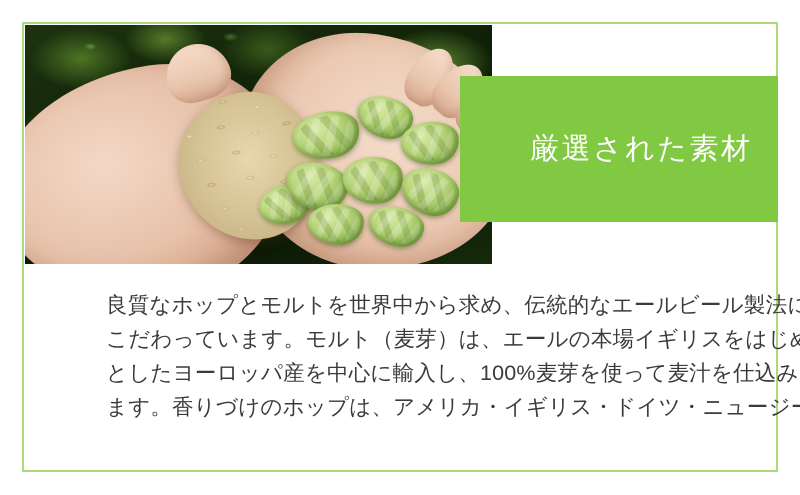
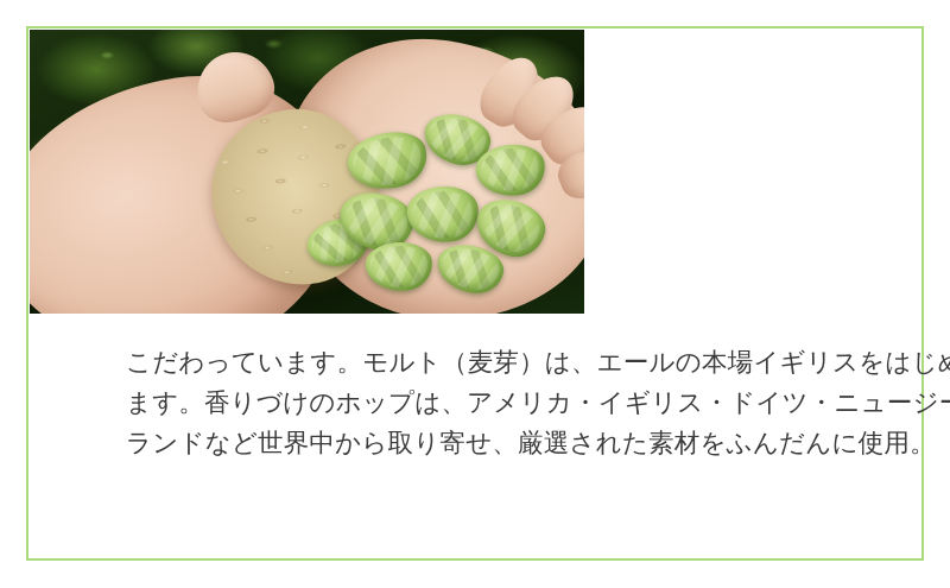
- 厳選された素材
- 良質なホップとモルトを世界中から求め、伝統的なエールビール製法に
  こだわっています。モルト（麦芽）は、エールの本場イギリスをはじ
- としたヨーロッパ産を中心に輸入し、100%麦芽を使って麦汁を仕込み
  ます。香りづけのホップは、アメリカ・イギリス・ドイツ・ニュージ
+ ランドなど世界中から取り寄せ、厳選された素材をふんだんに使用。
